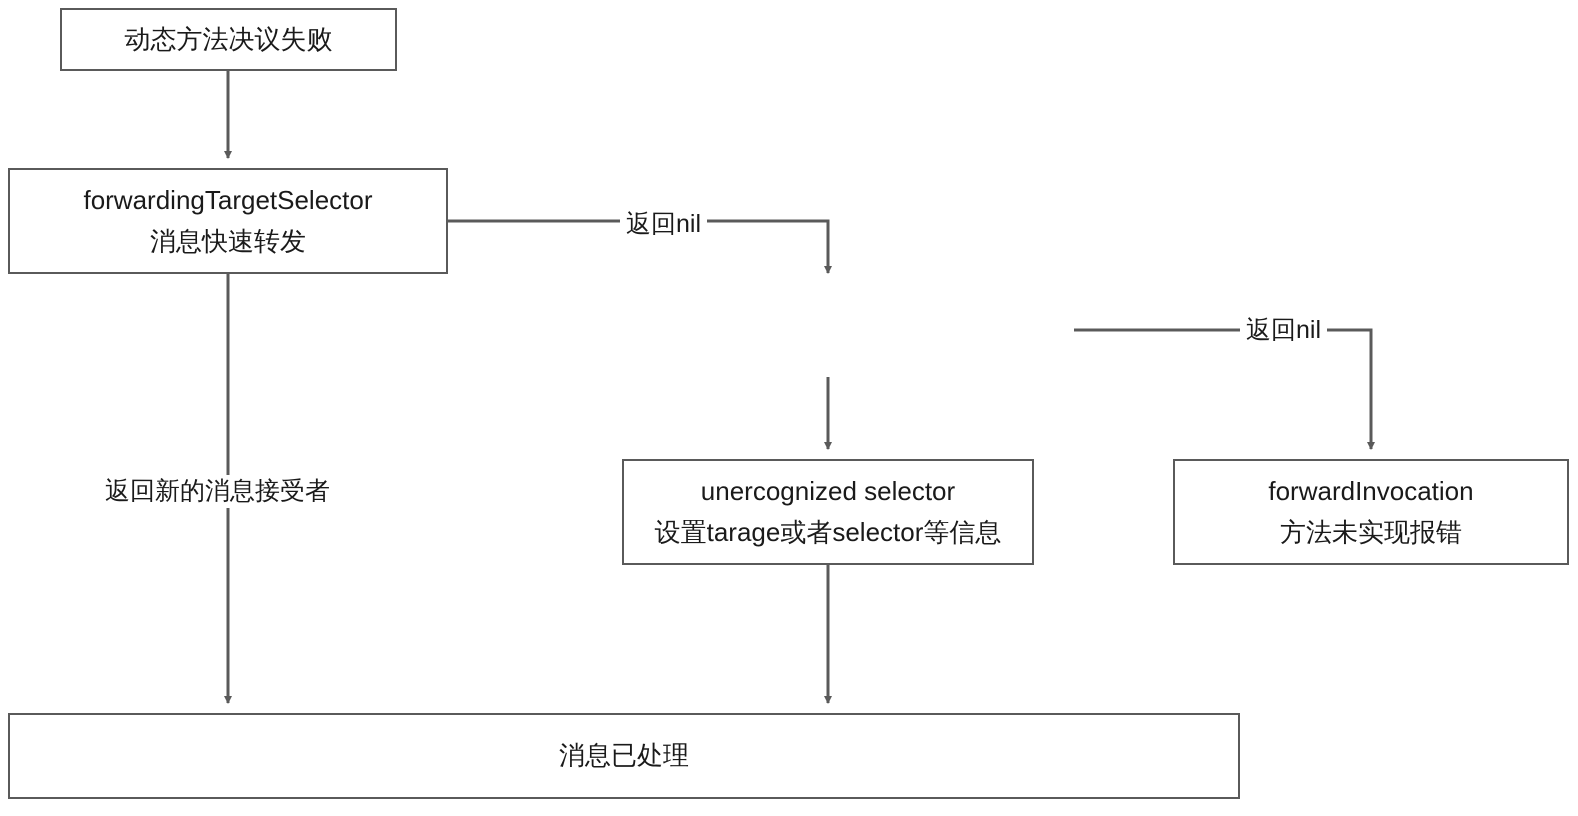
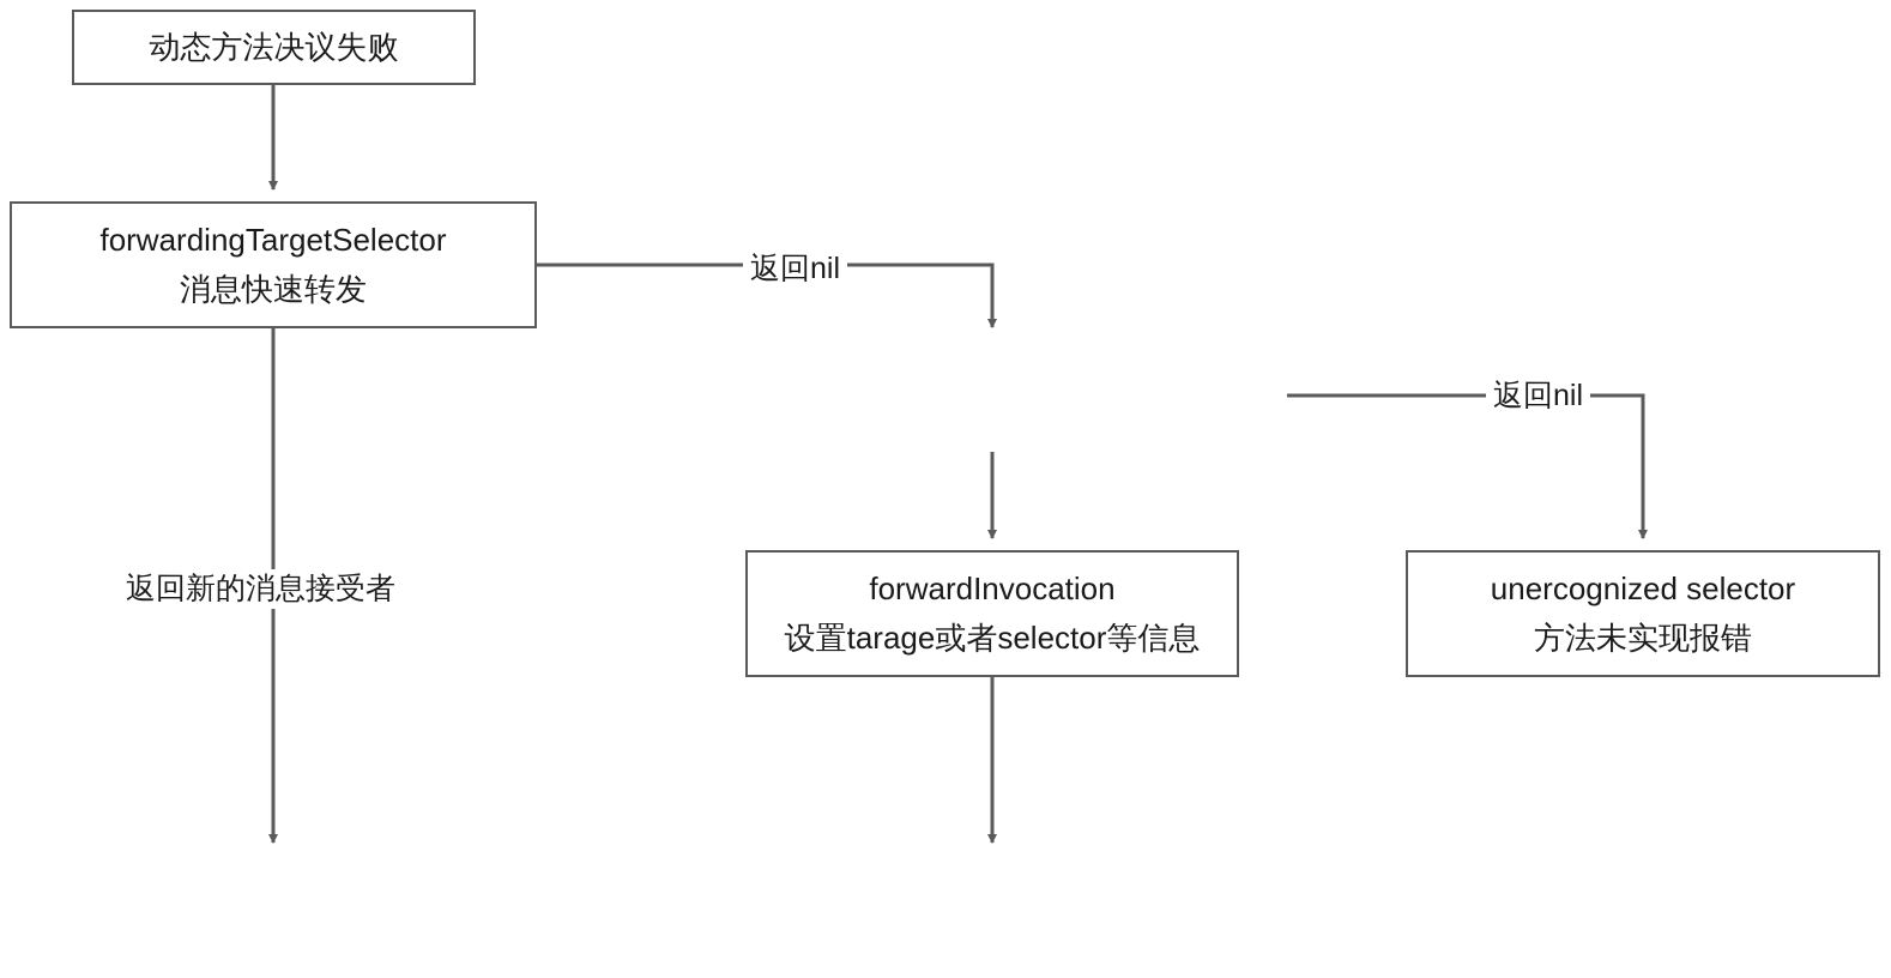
  动态方法决议失败
  forwardingTargetSelector
  消息快速转发
- unercognized selector
+ forwardInvocation
  设置tarage或者selector等信息
- forwardInvocation
+ unercognized selector
  方法未实现报错
- 消息已处理
  返回nil
  返回nil
  返回新的消息接受者
